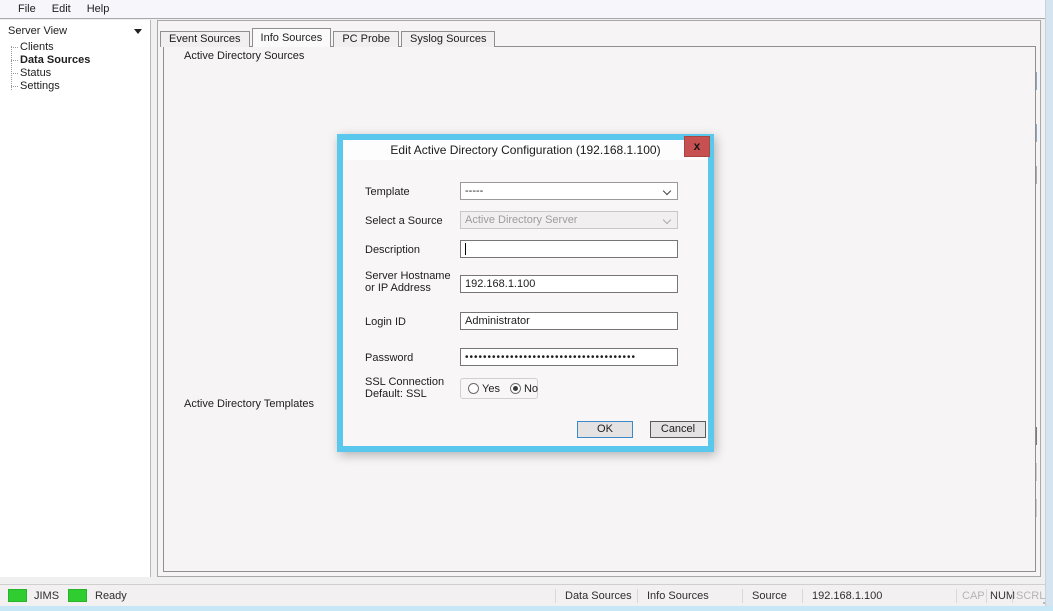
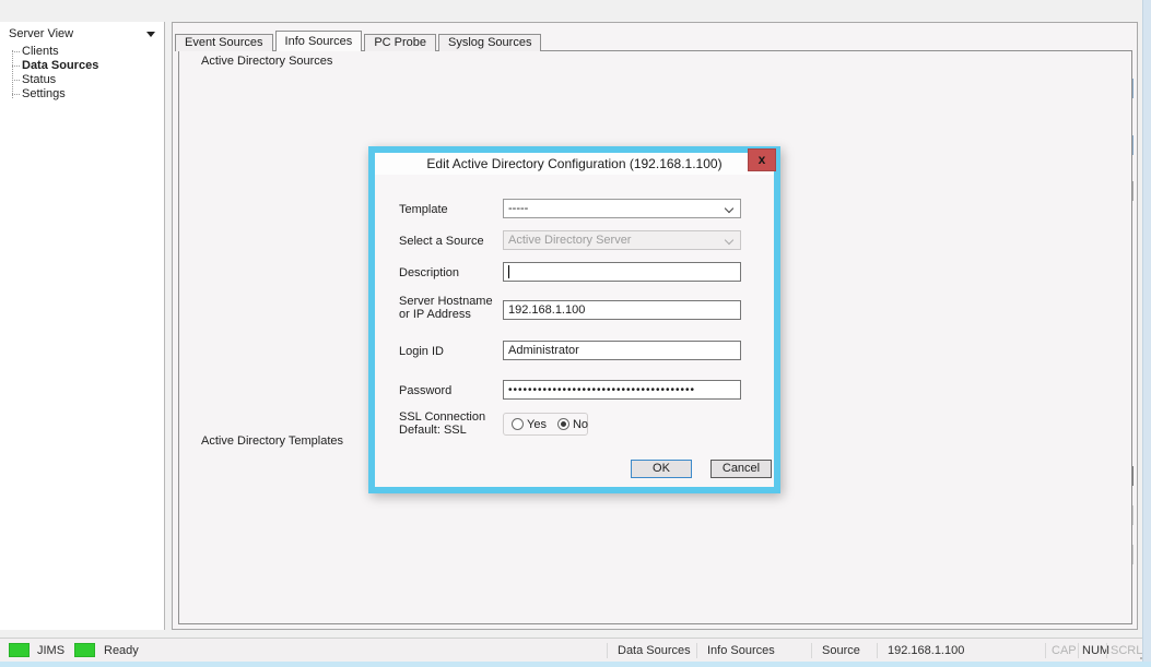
- File
- Edit
- Help
  Server View
  Clients
  Data Sources
  Status
  Settings
  Event Sources
  Info Sources
  PC Probe
  Syslog Sources
  Active Directory Sources
  Active Directory Templates
  Edit Active Directory Configuration (192.168.1.100)
  x
  Template
  -----
  Select a Source
  Active Directory Server
  Description
  Server Hostname or IP Address
  192.168.1.100
  Login ID
  Administrator
  Password
  ••••••••••••••••••••••••••••••••••••••
  SSL Connection
  Default: SSL
  Yes
  No
  OK
  Cancel
  JIMS
  Ready
  Data Sources
  Info Sources
  Source
  192.168.1.100
  CAP
  NUM
  SCRL
